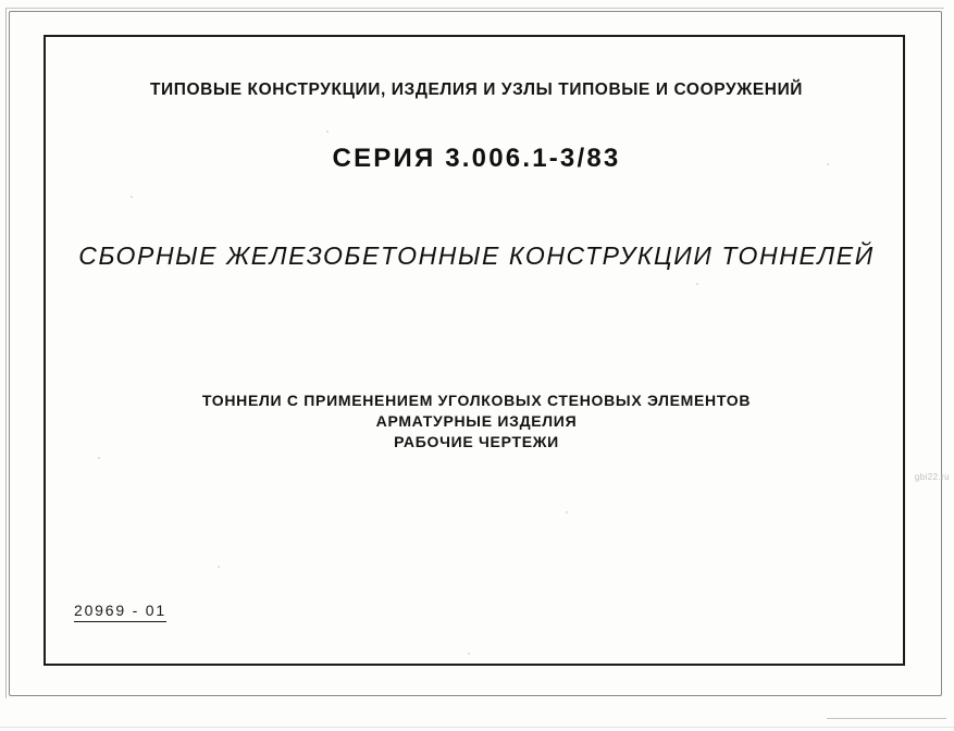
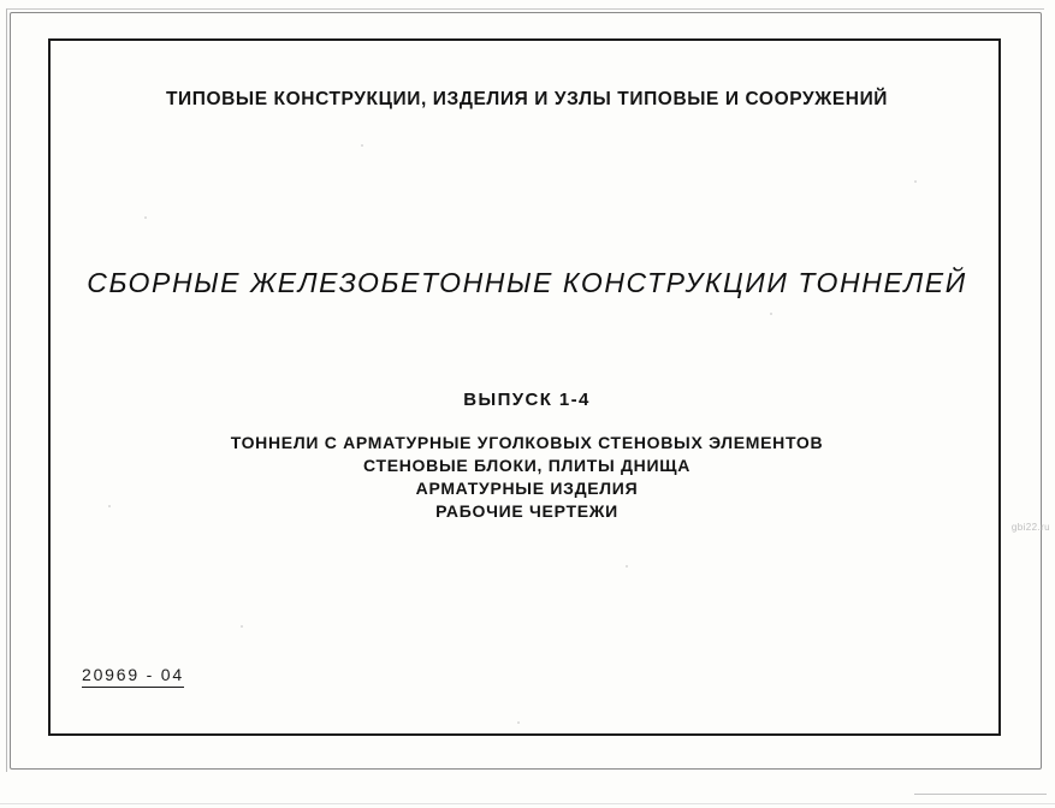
  ТИПОВЫЕ КОНСТРУКЦИИ, ИЗДЕЛИЯ И УЗЛЫ ТИПОВЫЕ И СООРУЖЕНИЙ
- СЕРИЯ 3.006.1-3/83
  СБОРНЫЕ ЖЕЛЕЗОБЕТОННЫЕ КОНСТРУКЦИИ ТОННЕЛЕЙ
+ ВЫПУСК 1-4
- ТОННЕЛИ С ПРИМЕНЕНИЕМ УГОЛКОВЫХ СТЕНОВЫХ ЭЛЕМЕНТОВ
+ ТОННЕЛИ С АРМАТУРНЫЕ УГОЛКОВЫХ СТЕНОВЫХ ЭЛЕМЕНТОВ
+ СТЕНОВЫЕ БЛОКИ, ПЛИТЫ ДНИЩА
  АРМАТУРНЫЕ ИЗДЕЛИЯ
  РАБОЧИЕ ЧЕРТЕЖИ
- 20969 - 01
+ 20969 - 04
  gbi22.ru
